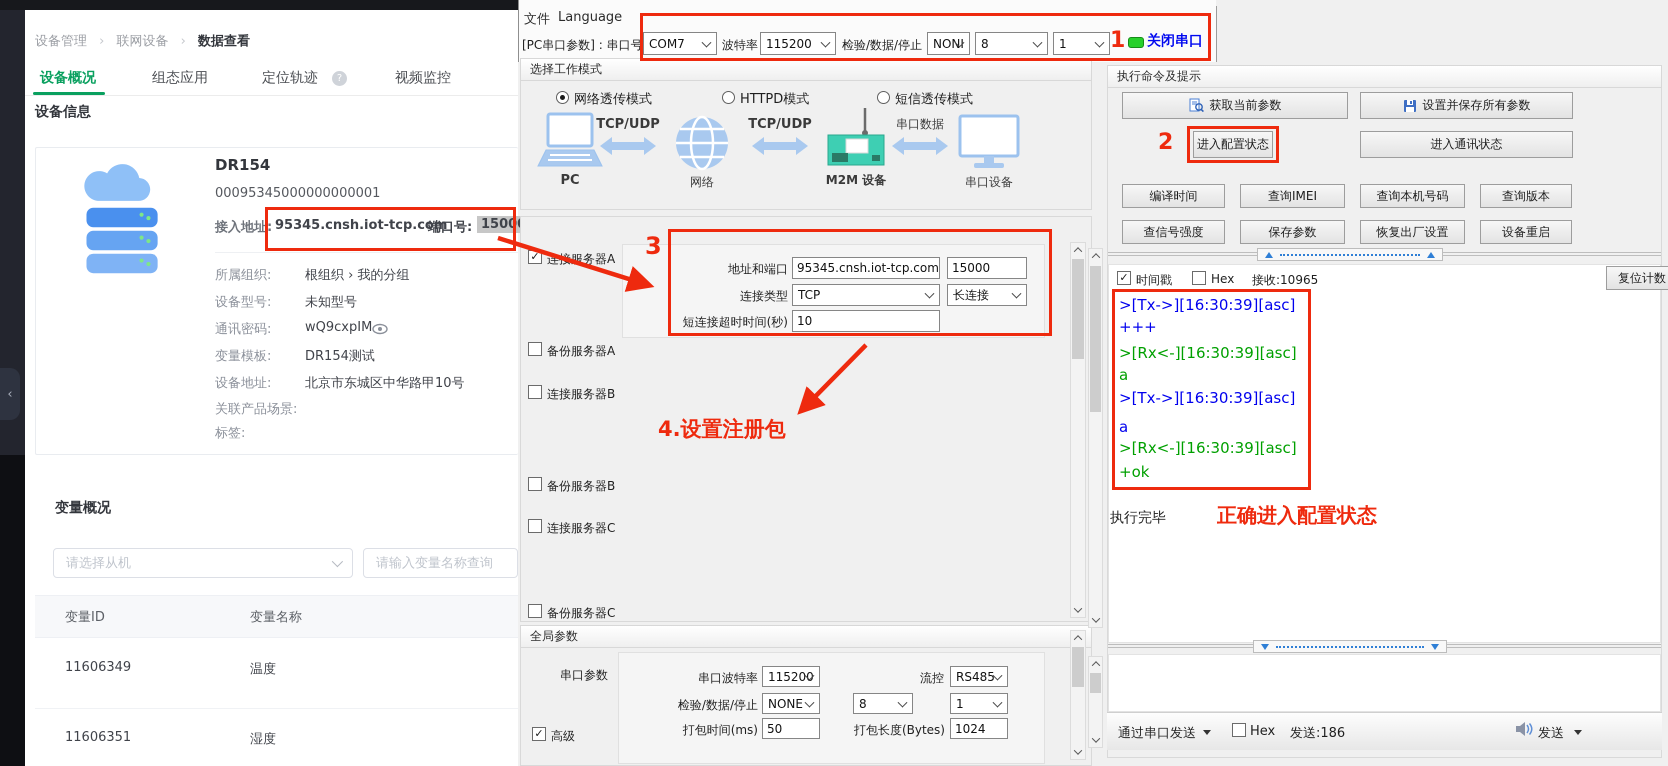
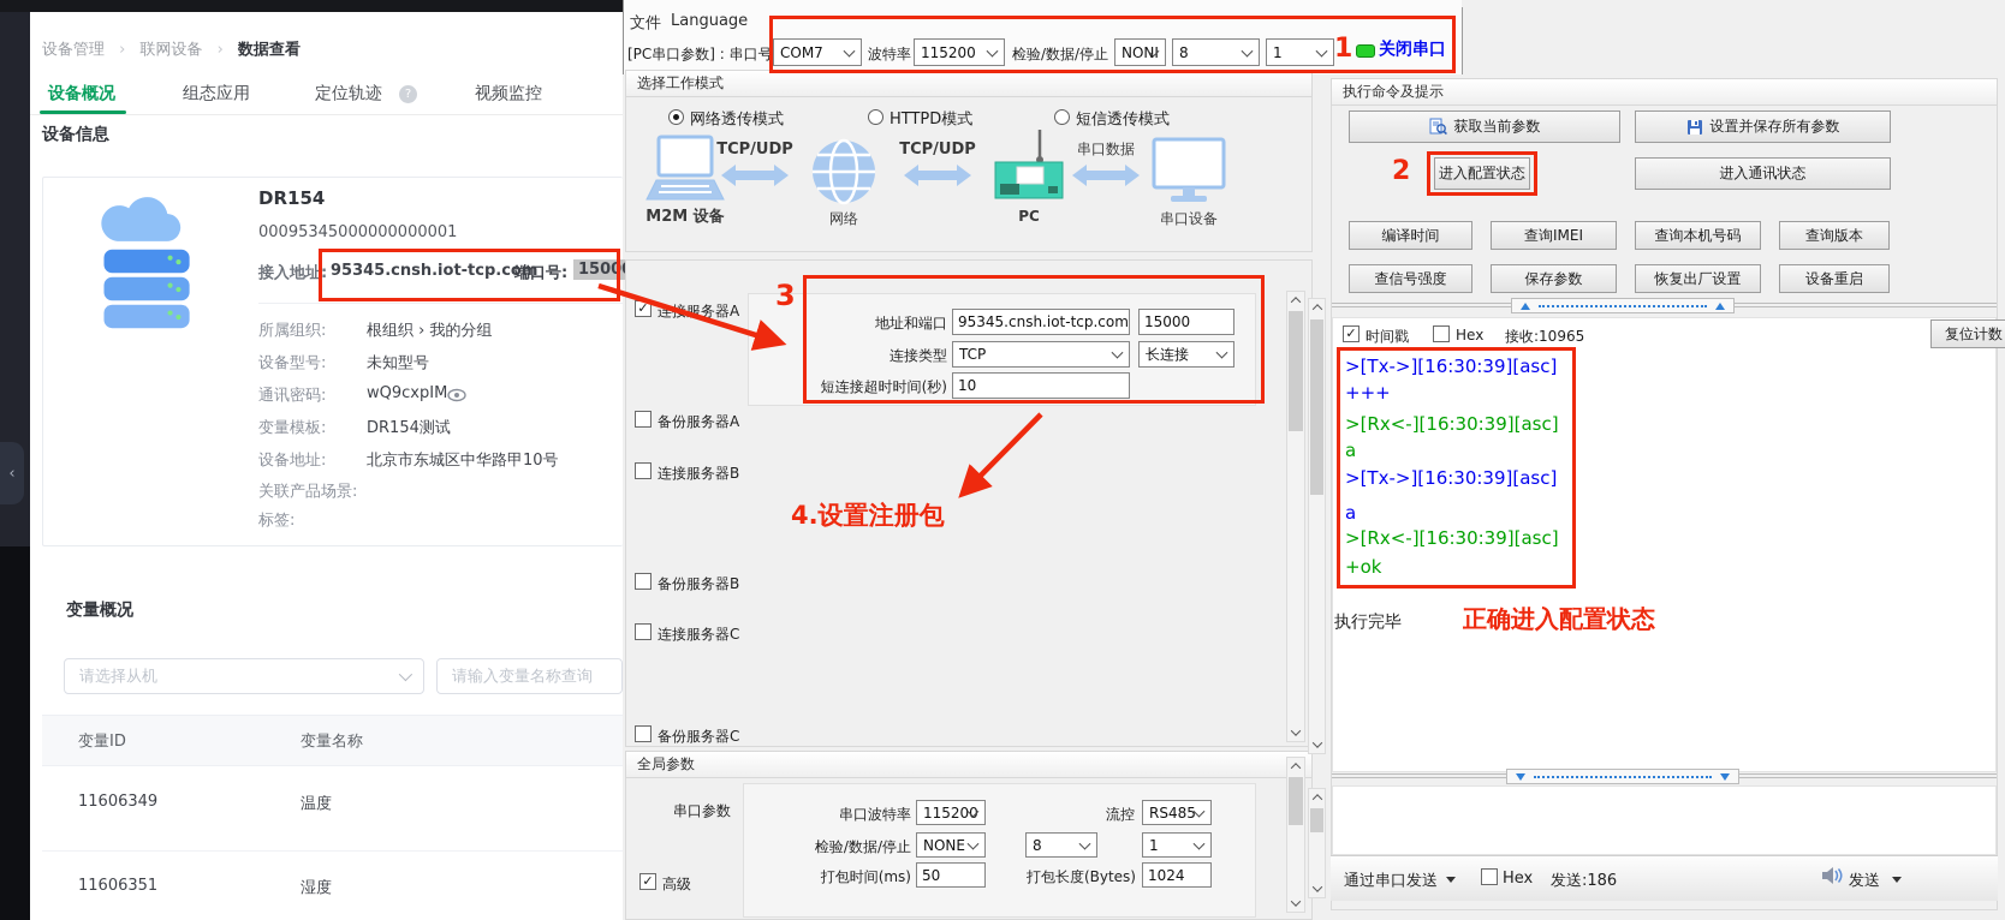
  ‹
  设备管理 › 联网设备 › 数据查看
  设备概况
  组态应用
  定位轨迹
  ?
  视频监控
  设备信息
  DR154
  00095345000000000001
  接入地址:
  95345.cnsh.iot-tcp.com
  端口号:
  1500
  所属组织:
  根组织 › 我的分组
  设备型号:
  未知型号
  通讯密码:
  wQ9cxpIM
  变量模板:
  DR154测试
  设备地址:
  北京市东城区中华路甲10号
  关联产品场景:
  标签:
  变量概况
  请选择从机
  请输入变量名称查询
  变量ID
  变量名称
  11606349
  温度
  11606351
  湿度
  文件
  Language
  [PC串口参数] : 串口号
  COM7
  波特率
  115200
  检验/数据/停止
  NONI
  8
  1
  关闭串口
  选择工作模式
  网络透传模式
  HTTPD模式
  短信透传模式
- PC
+ M2M 设备
  网络
- M2M 设备
+ PC
  串口设备
  TCP/UDP
  TCP/UDP
  串口数据
  连服务器A
  地址和端口
  95345.cnsh.iot-tcp.com
  15000
  连接类型
  TCP
  长连接
  短连接超时时间(秒)
  10
  备份服务器A
  连接服务器B
  备份服务器B
  连接服务器C
  备份服务器C
  全局参数
  串口参数
  串口波特率
  115200
  流控
  RS485
  检验/数据/停止
  NONE
  8
  1
  打包时间(ms)
  50
  打包长度(Bytes)
  1024
  高级
  执行命令及提示
  获取当前参数
  设置并保存所有参数
  进入配置状态
  进入通讯状态
  编译时间
  查询IMEI
  查询本机号码
  查询版本
  查信号强度
  保存参数
  恢复出厂设置
  设备重启
  时间戳
  Hex
  接收:10965
  复位计数
  >[Tx->][16:30:39][asc]
  +++
  >[Rx<-][16:30:39][asc]
  a
  >[Tx->][16:30:39][asc]
  a
  >[Rx<-][16:30:39][asc]
  +ok
  执行完毕
  通过串口发送
  Hex
  发送:186
  发送
  1
  2
  3
  4.设置注册包
  正确进入配置状态
